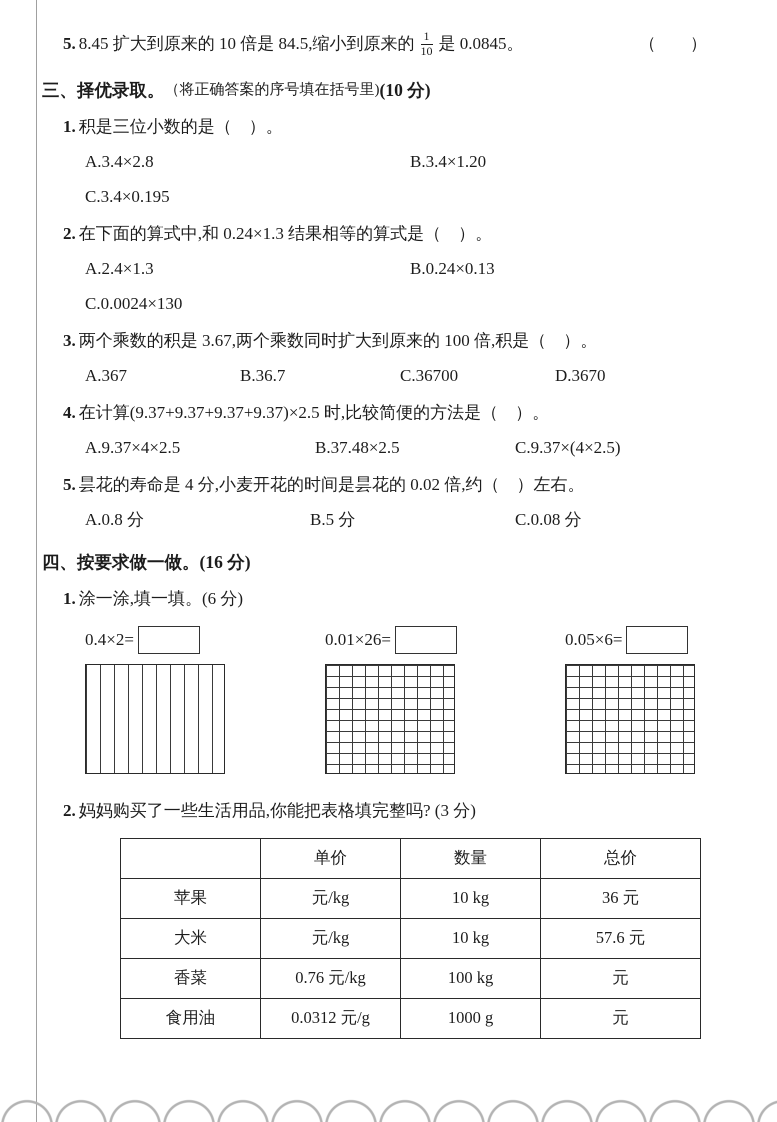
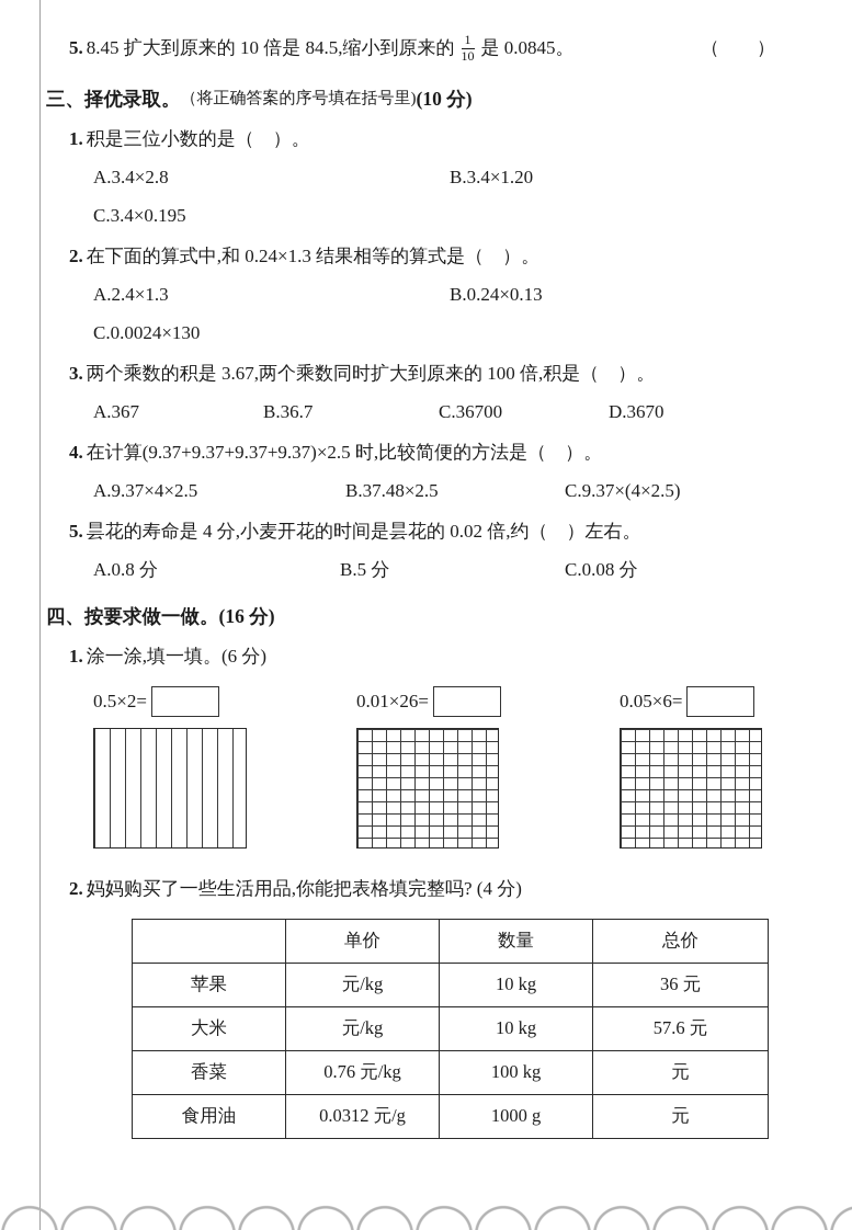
  5.
  8.45 扩大到原来的 10 倍是 84.5,缩小到原来的
  1
  10
  是 0.0845。
  （ ）
  三、择优录取。
  （将正确答案的序号填在括号里)
  (10 分)
  1.
  积是三位小数的是（ ）。
  A.3.4×2.8
  B.3.4×1.20
  C.3.4×0.195
  2.
  在下面的算式中,和 0.24×1.3 结果相等的算式是（ ）。
  A.2.4×1.3
  B.0.24×0.13
  C.0.0024×130
  3.
  两个乘数的积是 3.67,两个乘数同时扩大到原来的 100 倍,积是（ ）。
  A.367
  B.36.7
  C.36700
  D.3670
  4.
  在计算(9.37+9.37+9.37+9.37)×2.5 时,比较简便的方法是（ ）。
  A.9.37×4×2.5
  B.37.48×2.5
  C.9.37×(4×2.5)
  5.
  昙花的寿命是 4 分,小麦开花的时间是昙花的 0.02 倍,约（ ）左右。
  A.0.8 分
  B.5 分
  C.0.08 分
  四、按要求做一做。
  (16 分)
  1.
  涂一涂,填一填。(6 分)
- 0.4×2=
+ 0.5×2=
  0.01×26=
  0.05×6=
  2.
- 妈妈购买了一些生活用品,你能把表格填完整吗? (3 分)
+ 妈妈购买了一些生活用品,你能把表格填完整吗? (4 分)
  	单价	数量	总价
  苹果	元/kg	10 kg	36 元
  大米	元/kg	10 kg	57.6 元
  香菜	0.76 元/kg	100 kg	元
  食用油	0.0312 元/g	1000 g	元
